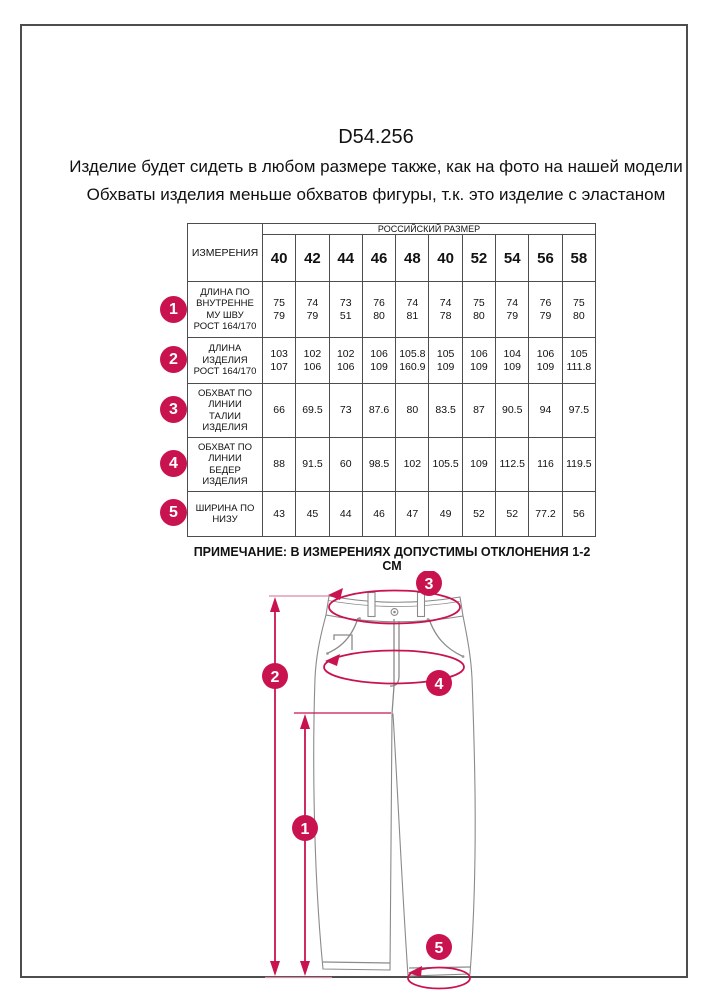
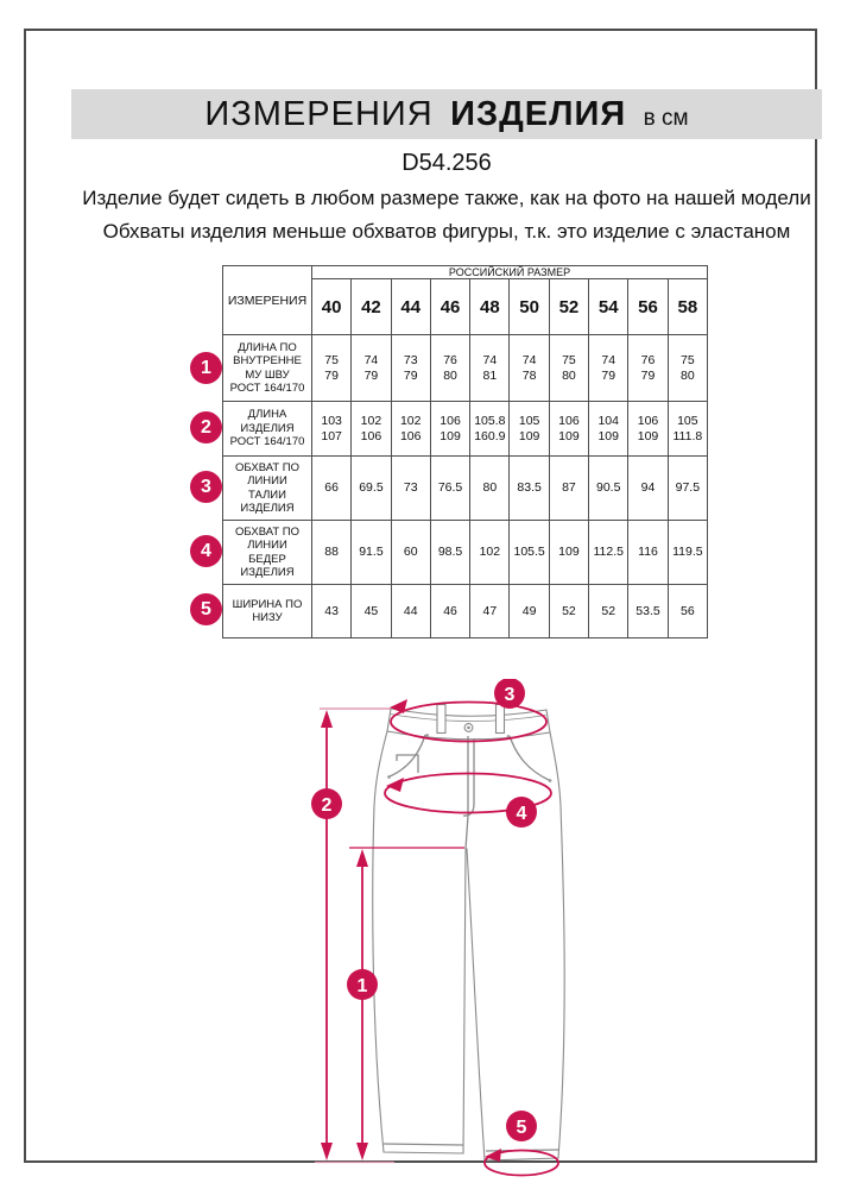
+ ИЗМЕРЕНИЯ ИЗДЕЛИЯ в см
  D54.256
  Изделие будет сидеть в любом размере также, как на фото на нашей модели
  Обхваты изделия меньше обхватов фигуры, т.к. это изделие с эластаном
  ИЗМЕРЕНИЯ	РОССИЙСКИЙ РАЗМЕР
- 40	42	44	46	48	40	52	54	56	58
+ 40	42	44	46	48	50	52	54	56	58
- ДЛИНА ПО ВНУТРЕННЕ МУ ШВУ РОСТ 164/170	75 79	74 79	73 51	76 80	74 81	74 78	75 80	74 79	76 79	75 80
+ ДЛИНА ПО ВНУТРЕННЕ МУ ШВУ РОСТ 164/170	75 79	74 79	73 79	76 80	74 81	74 78	75 80	74 79	76 79	75 80
  ДЛИНА ИЗДЕЛИЯ РОСТ 164/170	103 107	102 106	102 106	106 109	105.8 160.9	105 109	106 109	104 109	106 109	105 111.8
- ОБХВАТ ПО ЛИНИИ ТАЛИИ ИЗДЕЛИЯ	66	69.5	73	87.6	80	83.5	87	90.5	94	97.5
+ ОБХВАТ ПО ЛИНИИ ТАЛИИ ИЗДЕЛИЯ	66	69.5	73	76.5	80	83.5	87	90.5	94	97.5
  ОБХВАТ ПО ЛИНИИ БЕДЕР ИЗДЕЛИЯ	88	91.5	60	98.5	102	105.5	109	112.5	116	119.5
- ШИРИНА ПО НИЗУ	43	45	44	46	47	49	52	52	77.2	56
+ ШИРИНА ПО НИЗУ	43	45	44	46	47	49	52	52	53.5	56
  1
  2
  3
  4
  5
- ПРИМЕЧАНИЕ: В ИЗМЕРЕНИЯХ ДОПУСТИМЫ ОТКЛОНЕНИЯ 1-2 СМ
  3
  4
  2
  1
  5
